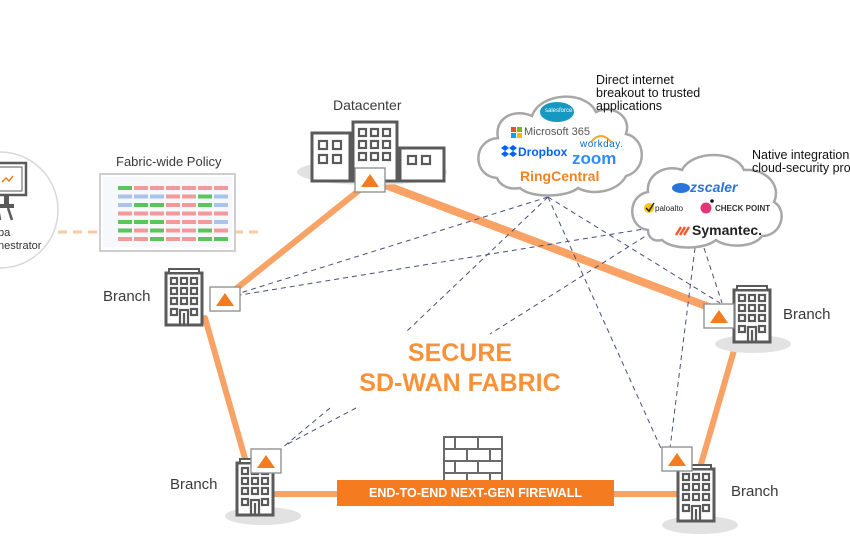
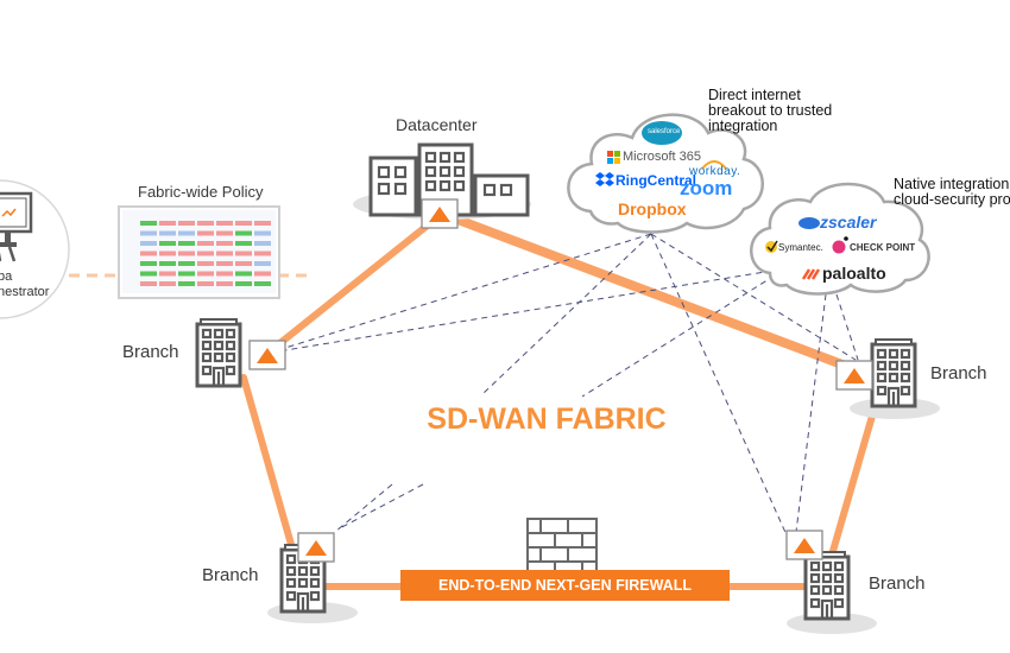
  ba
  nestrator
  Fabric-wide Policy
  Datacenter
  Branch
  Branch
  Branch
  Branch
- Direct internet breakout to trusted applications
+ Direct internet breakout to trusted integration
  Native integration
  cloud-security pro
  Microsoft 365
  workday.
- Dropbox
+ RingCentral
  zoom
- RingCentral
+ Dropbox
  zscaler
- paloalto
+ Symantec.
  CHECK POINT
- Symantec.
+ paloalto
- SECURE
  SD-WAN FABRIC
  END-TO-END NEXT-GEN FIREWALL
